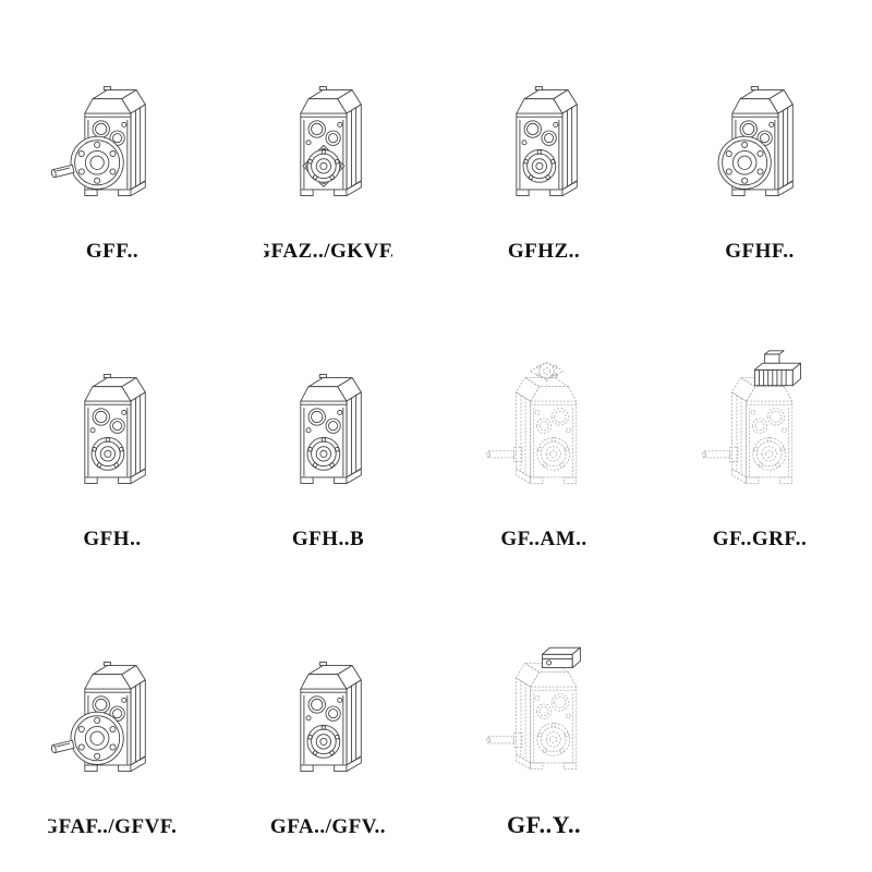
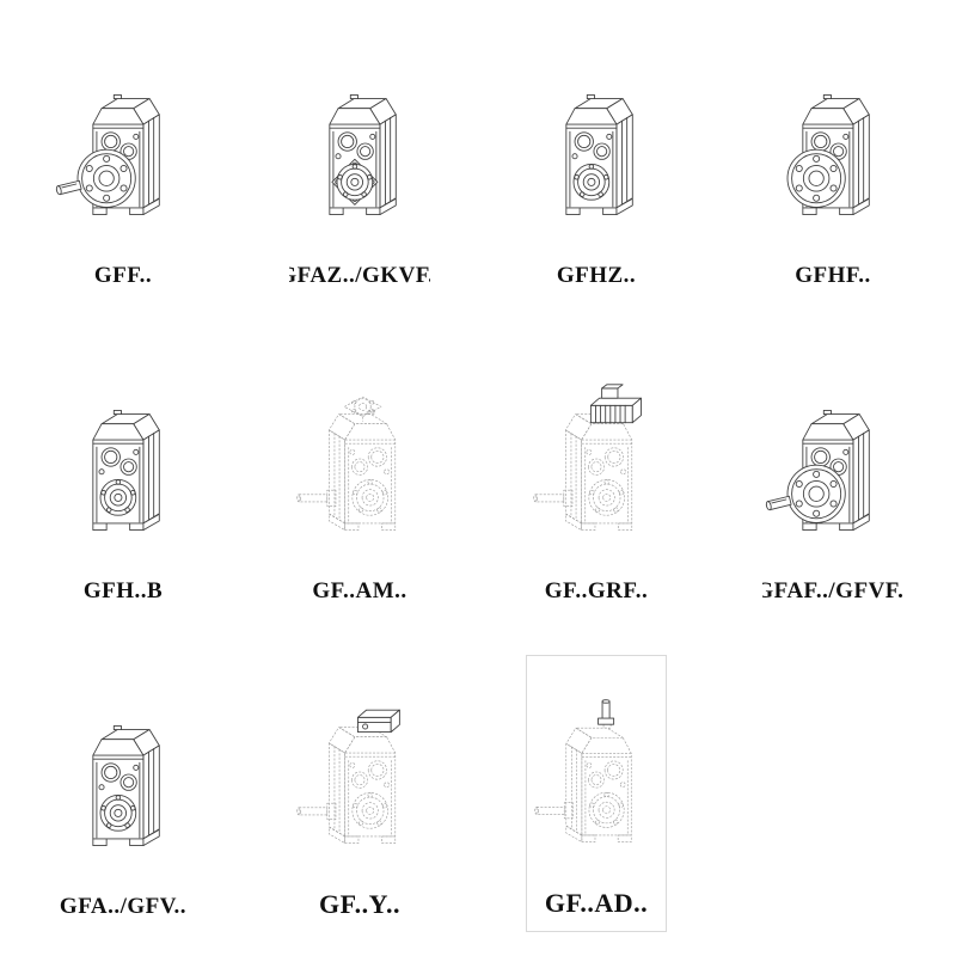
  GFF..
  FAZ../GKVF
  GFHZ..
  GFHF..
- GFH..
  GFH..B
  GF..AM..
  GF..GRF..
  GFAF../GFVF.
  GFA../GFV..
  GF..Y..
+ GF..AD..
